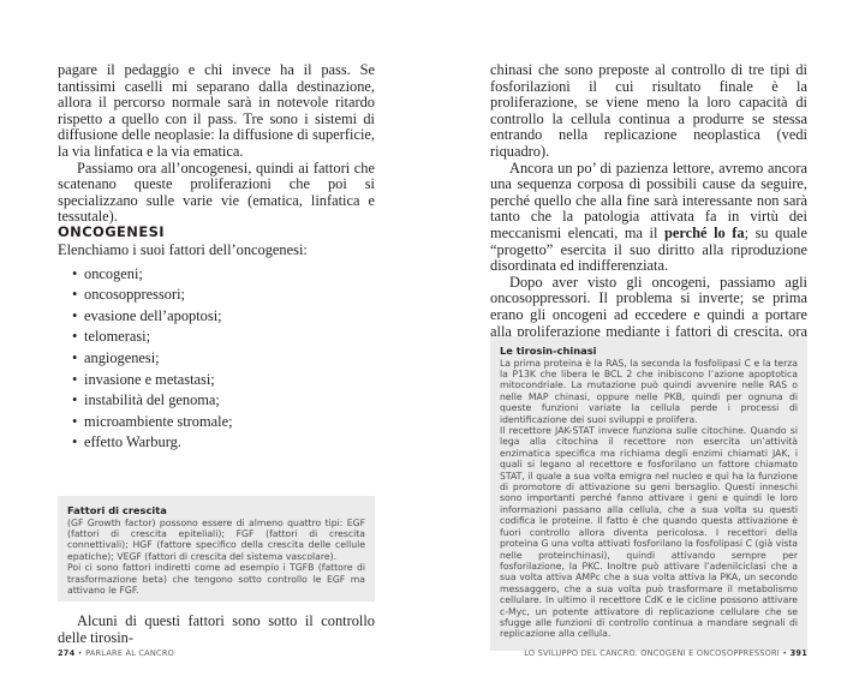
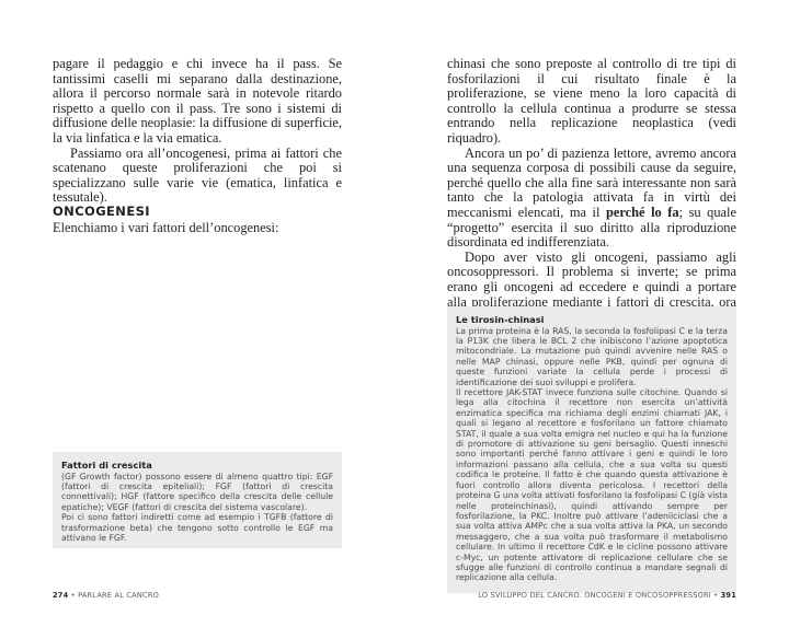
  pagare il pedaggio e chi invece ha il pass. Se tantissimi caselli mi separano dalla destinazione, allora il percorso normale sarà in notevole ritardo rispetto a quello con il pass. Tre sono i sistemi di diffusione delle neoplasie: la diffusione di superficie, la via linfatica e la via ematica.
- Passiamo ora all’oncogenesi, quindi ai fattori che scatenano queste proliferazioni che poi si specializzano sulle varie vie (ematica, linfatica e tessutale).
+ Passiamo ora all’oncogenesi, prima ai fattori che scatenano queste proliferazioni che poi si specializzano sulle varie vie (ematica, linfatica e tessutale).
  ONCOGENESI
- Elenchiamo i suoi fattori dell’oncogenesi:
+ Elenchiamo i vari fattori dell’oncogenesi:
- • oncogeni;
- • oncosoppressori;
- • evasione dell’apoptosi;
- • telomerasi;
- • angiogenesi;
- • invasione e metastasi;
- • instabilità del genoma;
- • microambiente stromale;
- • effetto Warburg.
  Fattori di crescita
  (GF Growth factor) possono essere di almeno quattro tipi: EGF (fattori di crescita epiteliali); FGF (fattori di crescita connettivali); HGF (fattore specifico della crescita delle cellule epatiche); VEGF (fattori di crescita del sistema vascolare).
  Poi ci sono fattori indiretti come ad esempio i TGFB (fattore di trasformazione beta) che tengono sotto controllo le EGF ma attivano le FGF.
- Alcuni di questi fattori sono sotto il controllo delle tirosin-
  274 • PARLARE AL CANCRO
  chinasi che sono preposte al controllo di tre tipi di fosforilazioni il cui risultato finale è la proliferazione, se viene meno la loro capacità di controllo la cellula continua a produrre se stessa entrando nella replicazione neoplastica (vedi riquadro).
  Ancora un po’ di pazienza lettore, avremo ancora una sequenza corposa di possibili cause da seguire, perché quello che alla fine sarà interessante non sarà tanto che la patologia attivata fa in virtù dei meccanismi elencati, ma il perché lo fa; su quale “progetto” esercita il suo diritto alla riproduzione disordinata ed indifferenziata.
  Le tirosin-chinasi
  La prima proteina è la RAS, la seconda la fosfolipasi C e la terza la P13K che libera le BCL 2 che inibiscono l’azione apoptotica mitocondriale. La mutazione può quindi avvenire nelle RAS o nelle MAP chinasi, oppure nelle PKB, quindi per ognuna di queste funzioni variate la cellula perde i processi di identificazione dei suoi sviluppi e prolifera.
  Il recettore JAK-STAT invece funziona sulle citochine. Quando si lega alla citochina il recettore non esercita un’attività enzimatica specifica ma richiama degli enzimi chiamati JAK, i quali si legano al recettore e fosforilano un fattore chiamato STAT, il quale a sua volta emigra nel nucleo e qui ha la funzione di promotore di attivazione su geni bersaglio. Questi inneschi sono importanti perché fanno attivare i geni e quindi le loro informazioni passano alla cellula, che a sua volta su questi codifica le proteine. Il fatto è che quando questa attivazione è fuori controllo allora diventa pericolosa. I recettori della proteina G una volta attivati fosforilano la fosfolipasi C (già vista nelle proteinchinasi), quindi attivando sempre per fosforilazione, la PKC. Inoltre può attivare l’adenilciclasi che a sua volta attiva AMPc che a sua volta attiva la PKA, un secondo messaggero, che a sua volta può trasformare il metabolismo cellulare. In ultimo il recettore CdK e le cicline possono attivare c-Myc, un potente attivatore di replicazione cellulare che se sfugge alle funzioni di controllo continua a mandare segnali di replicazione alla cellula.
  LO SVILUPPO DEL CANCRO. ONCOGENI E ONCOSOPPRESSORI • 391
